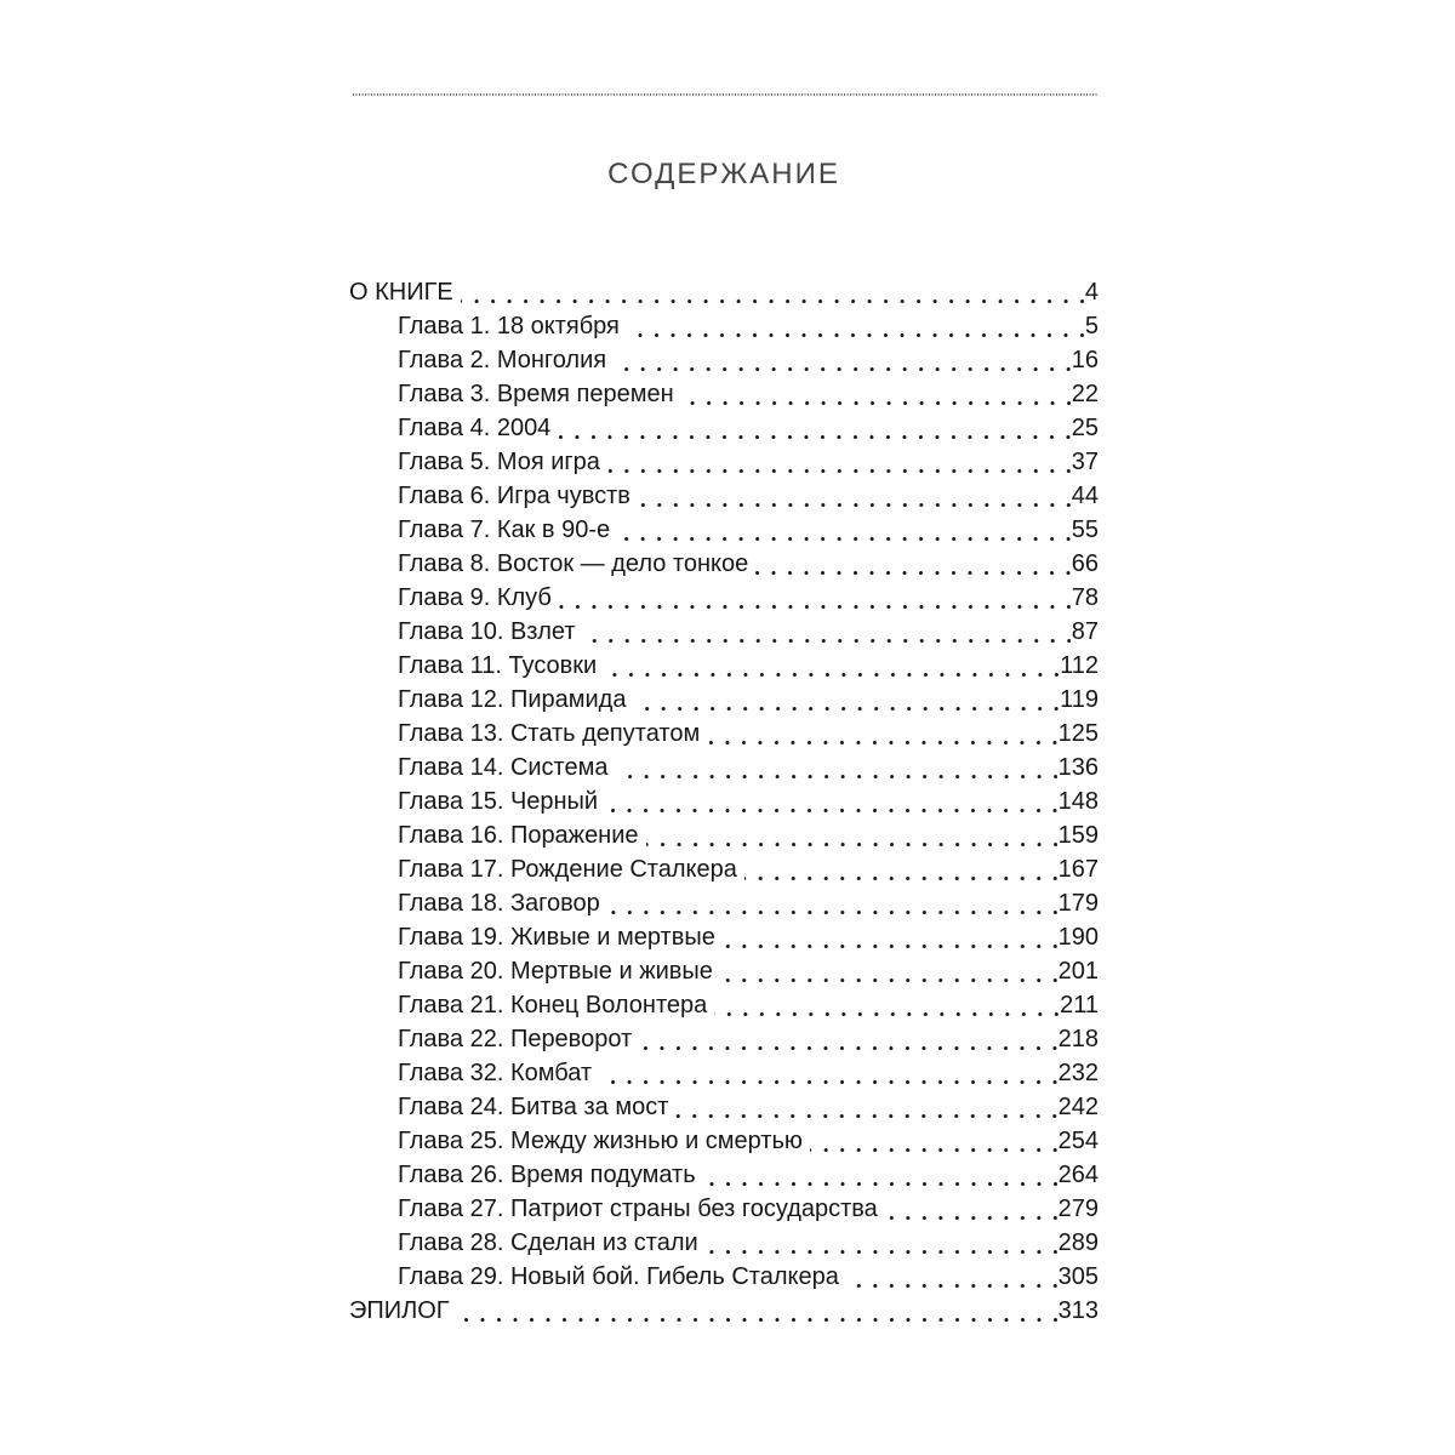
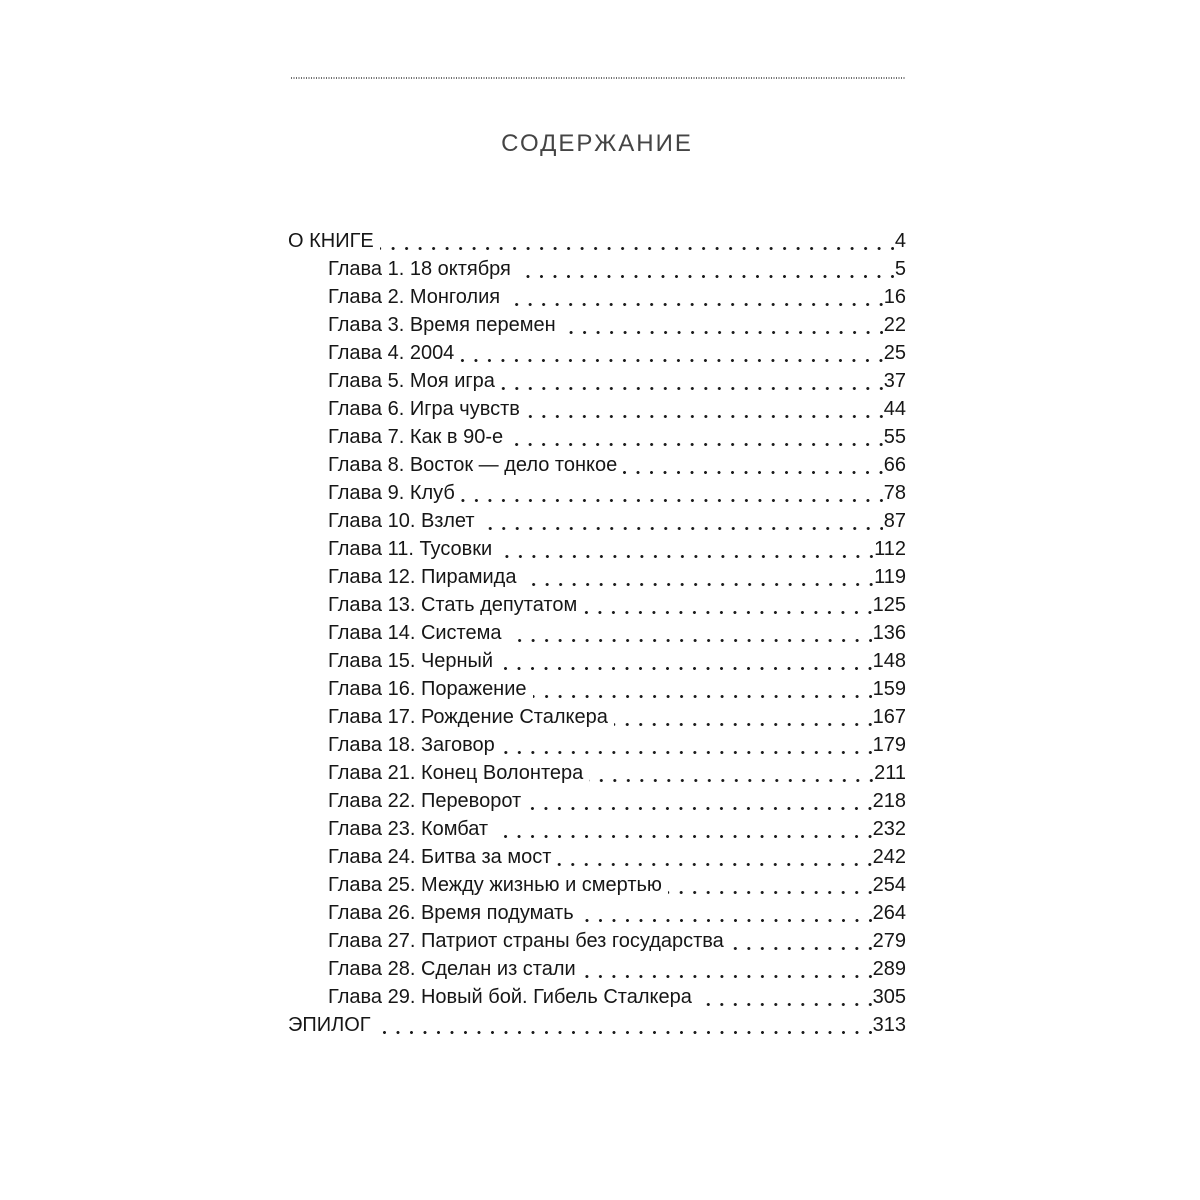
  СОДЕРЖАНИЕ
  О КНИГЕ
  4
  Глава 1. 18 октября
  5
  Глава 2. Монголия
  16
  Глава 3. Время перемен
  22
  Глава 4. 2004
  25
  Глава 5. Моя игра
  37
  Глава 6. Игра чувств
  44
  Глава 7. Как в 90-е
  55
  Глава 8. Восток — дело тонкое
  66
  Глава 9. Клуб
  78
  Глава 10. Взлет
  87
  Глава 11. Тусовки
  112
  Глава 12. Пирамида
  119
  Глава 13. Стать депутатом
  125
  Глава 14. Система
  136
  Глава 15. Черный
  148
  Глава 16. Поражение
  159
  Глава 17. Рождение Сталкера
  167
  Глава 18. Заговор
  179
- Глава 19. Живые и мертвые
- 190
- Глава 20. Мертвые и живые
- 201
  Глава 21. Конец Волонтера
  211
  Глава 22. Переворот
  218
- Глава 32. Комбат
+ Глава 23. Комбат
  232
  Глава 24. Битва за мост
  242
  Глава 25. Между жизнью и смертью
  254
  Глава 26. Время подумать
  264
  Глава 27. Патриот страны без государства
  279
  Глава 28. Сделан из стали
  289
  Глава 29. Новый бой. Гибель Сталкера
  305
  ЭПИЛОГ
  313
